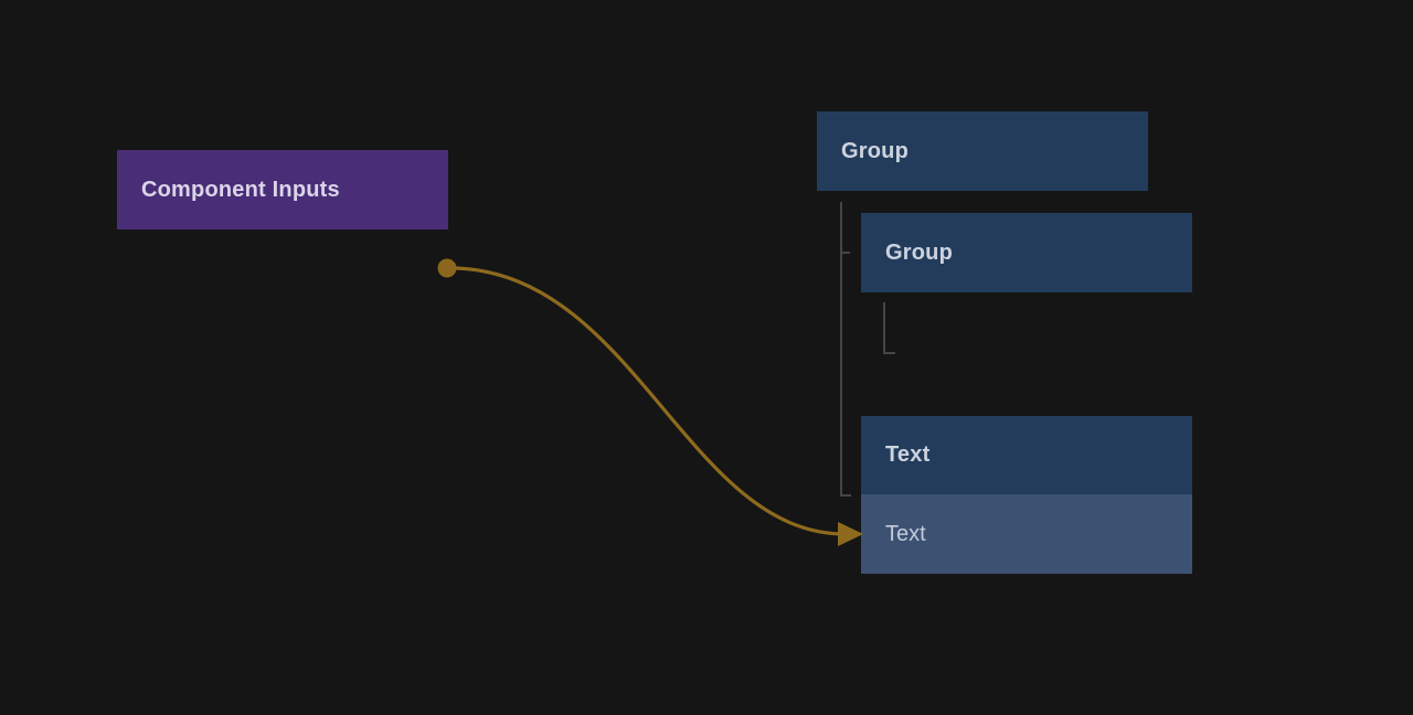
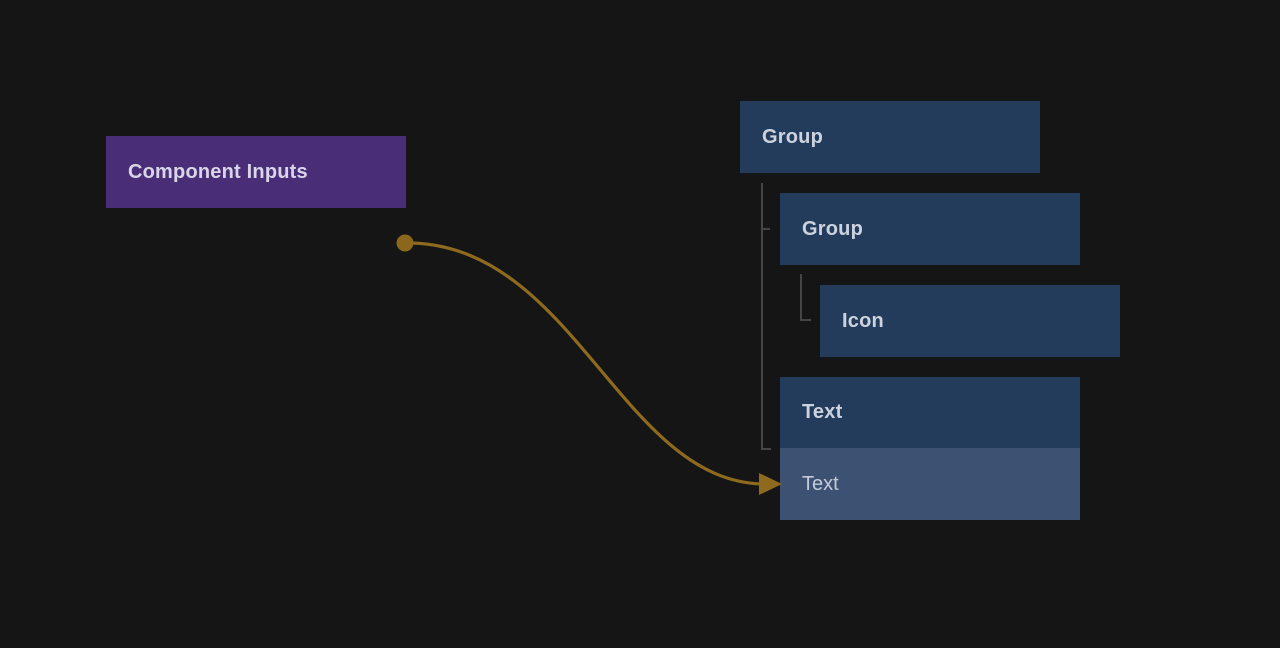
  Group
  Group
+ Icon
  Text
  Text
  Component Inputs
